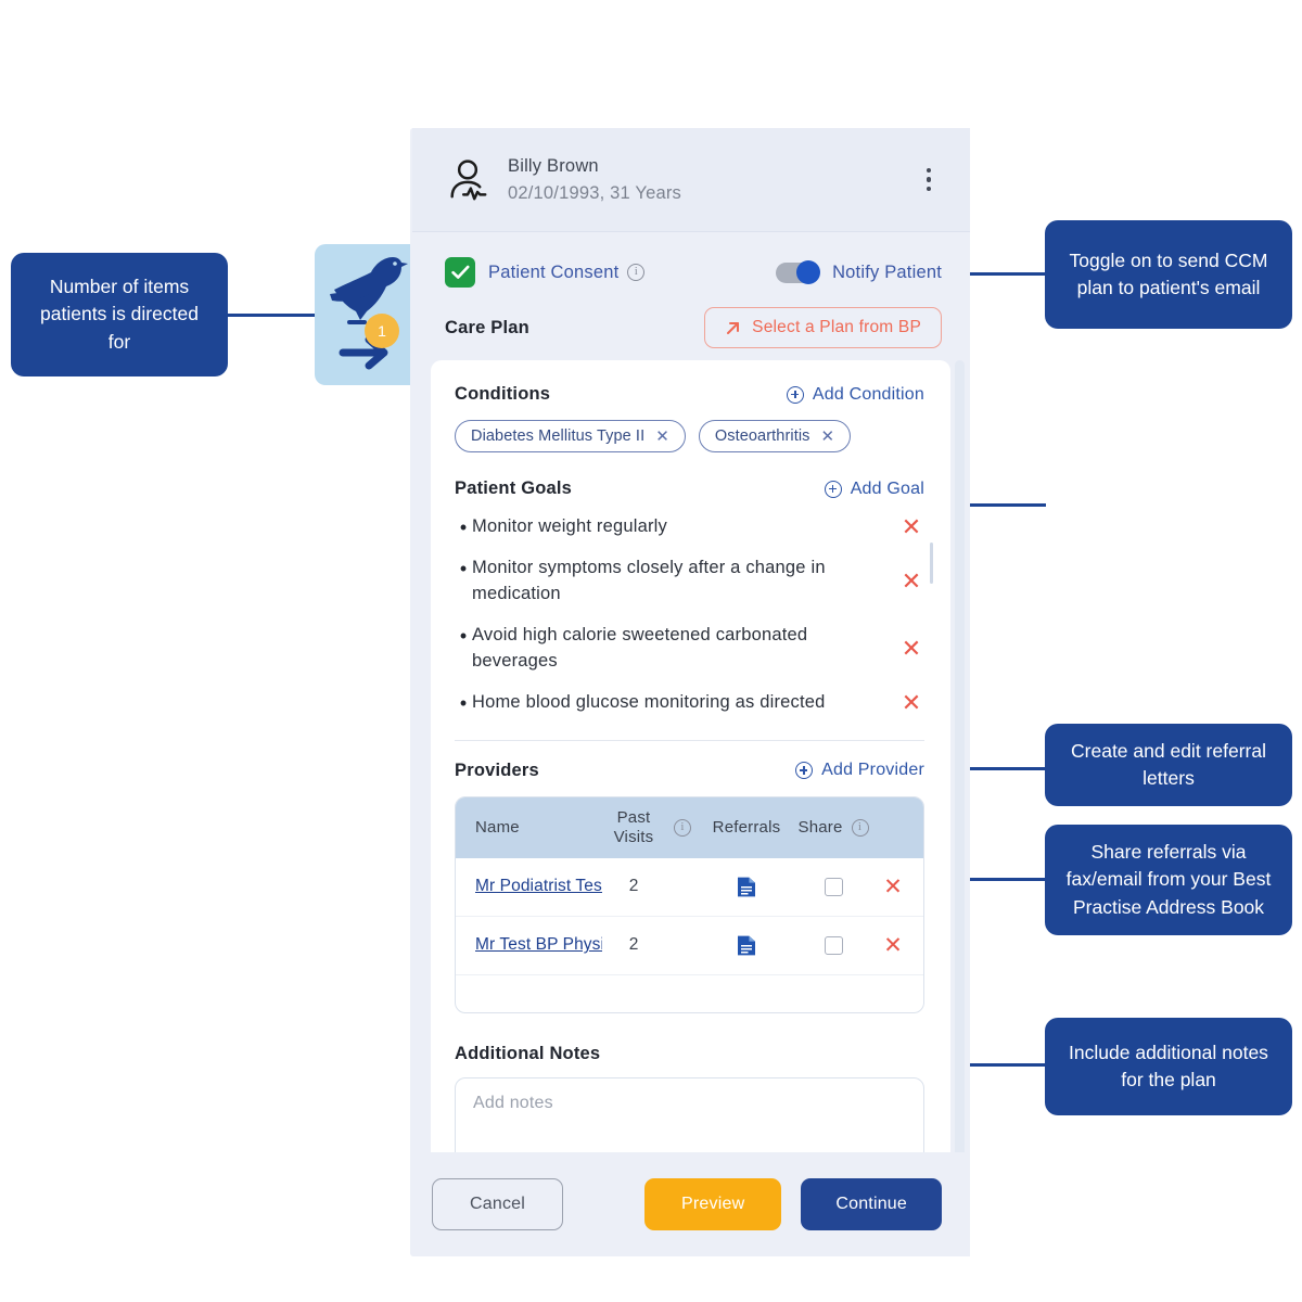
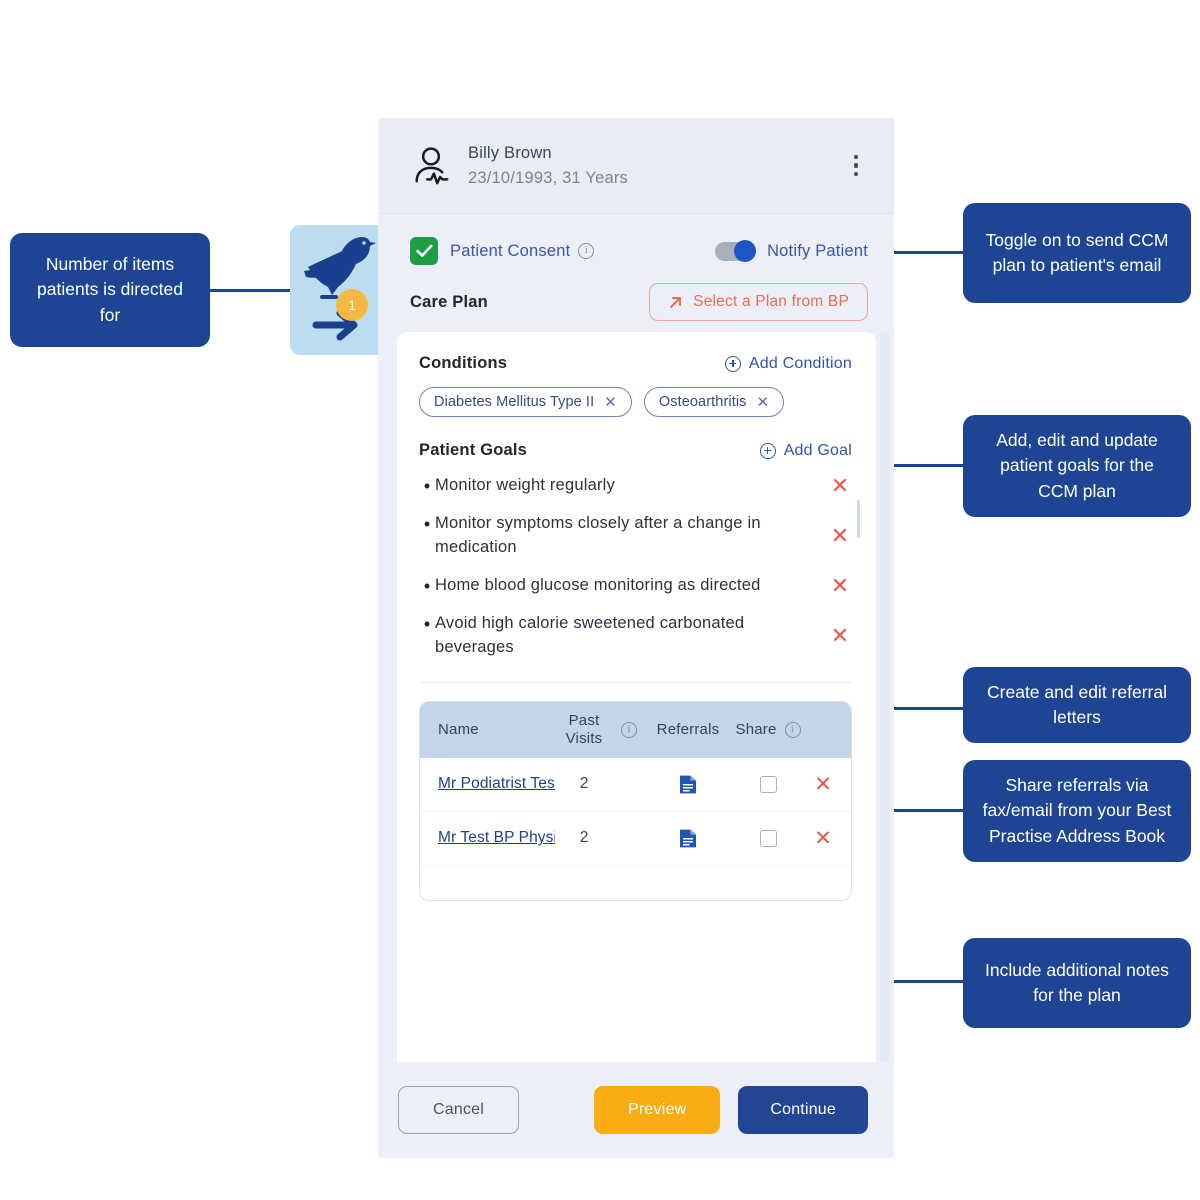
  Number of items patients is directed for
  1
  Toggle on to send CCM plan to patient's email
+ Add, edit and update patient goals for the CCM plan
  Create and edit referral letters
  Share referrals via fax/email from your Best Practise Address Book
  Include additional notes for the plan
  Billy Brown
- 02/10/1993, 31 Years
+ 23/10/1993, 31 Years
  Patient Consent i
  Notify Patient
  Care Plan
  Select a Plan from BP
  Conditions
  Add Condition
  Diabetes Mellitus Type II
  ✕
  Osteoarthritis
  ✕
  Patient Goals
  Add Goal
  •
  Monitor weight regularly
  ✕
  •
  Monitor symptoms closely after a change in medication
  ✕
  •
- Avoid high calorie sweetened carbonated beverages
+ Home blood glucose monitoring as directed
  ✕
  •
- Home blood glucose monitoring as directed
+ Avoid high calorie sweetened carbonated beverages
  ✕
- Providers
- Add Provider
  Name
  Past
  Visits
  i
  Referrals
  Share i
  Mr Podiatrist Tes
  2
  ✕
  Mr Test BP Phys
  2
  ✕
- Additional Notes
- Add notes
  Cancel
  Preview
  Continue
